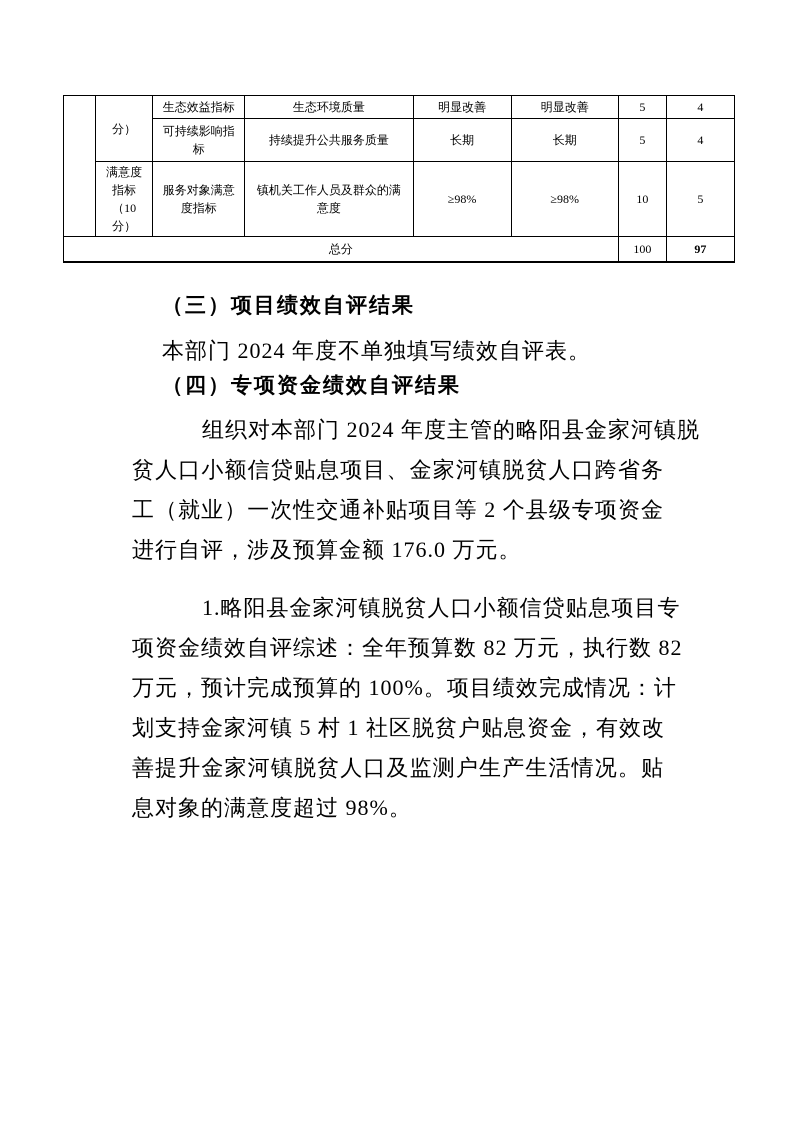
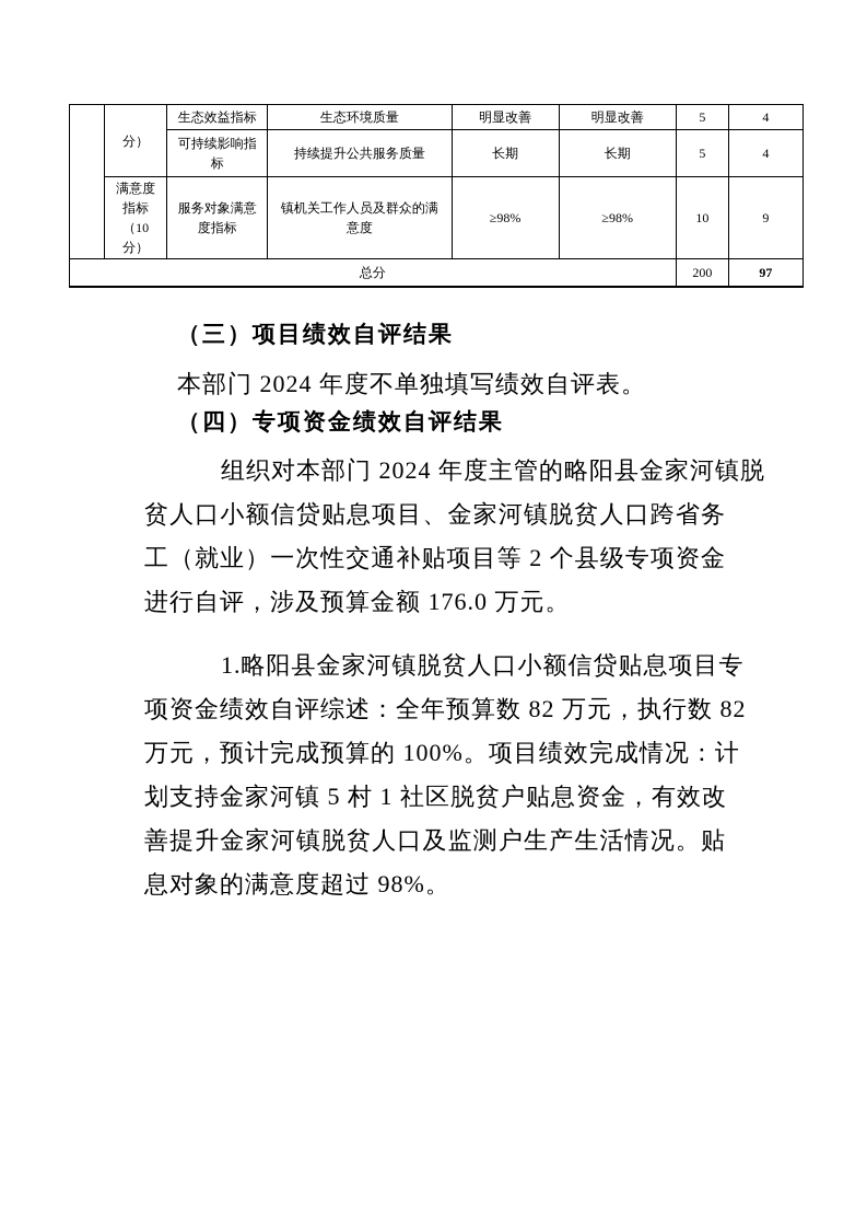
  	分）	生态效益指标	生态环境质量	明显改善	明显改善	5	4
  可持续影响指 标	持续提升公共服务质量	长期	长期	5	4
- 满意度 指标 （10分）	服务对象满意 度指标	镇机关工作人员及群众的满 意度	≥98%	≥98%	10	5
+ 满意度 指标 （10分）	服务对象满意 度指标	镇机关工作人员及群众的满 意度	≥98%	≥98%	10	9
- 总分	100	97
+ 总分	200	97
  （三）项目绩效自评结果
  本部门 2024 年度不单独填写绩效自评表。
  （四）专项资金绩效自评结果
  组织对本部门 2024 年度主管的略阳县金家河镇脱
  贫人口小额信贷贴息项目、金家河镇脱贫人口跨省务
  工（就业）一次性交通补贴项目等 2 个县级专项资金
  进行自评，涉及预算金额 176.0 万元。
  1.略阳县金家河镇脱贫人口小额信贷贴息项目专
  项资金绩效自评综述：全年预算数 82 万元，执行数 82
  万元，预计完成预算的 100%。项目绩效完成情况：计
  划支持金家河镇 5 村 1 社区脱贫户贴息资金，有效改
  善提升金家河镇脱贫人口及监测户生产生活情况。贴
  息对象的满意度超过 98%。
